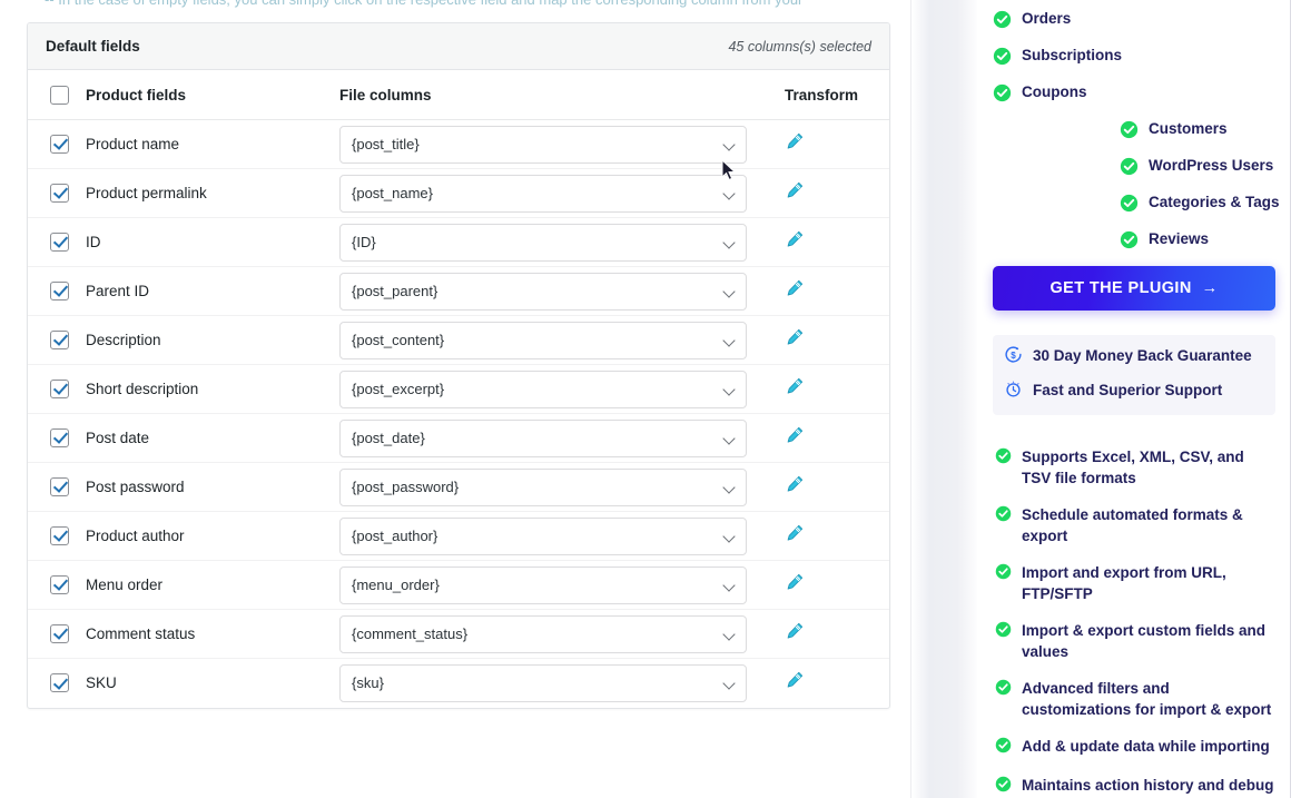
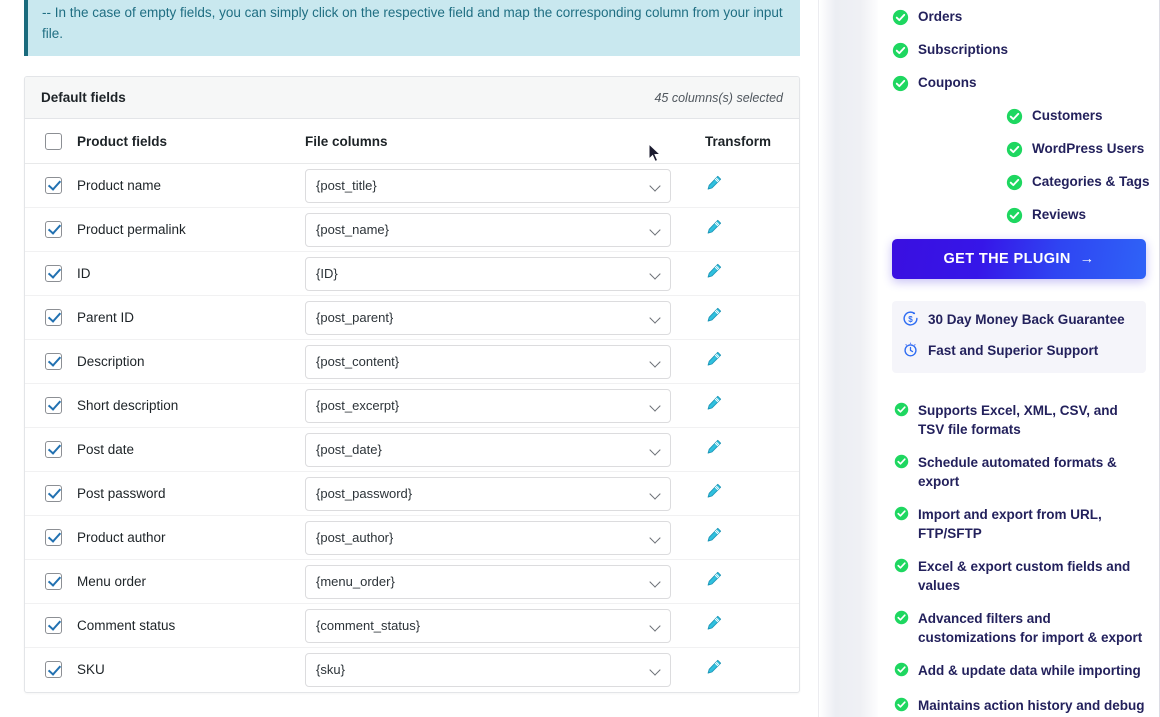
+ -- In the case of empty fields, you can simply click on the respective field and map the corresponding column from your input file.
  Default fields
  45 columns(s) selected
  	Product fields	File columns	Transform
  	Product name	{post_title}
  	Product permalink	{post_name}
  	ID	{ID}
  	Parent ID	{post_parent}
  	Description	{post_content}
  	Short description	{post_excerpt}
  	Post date	{post_date}
  	Post password	{post_password}
  	Product author	{post_author}
  	Menu order	{menu_order}
  	Comment status	{comment_status}
  	SKU	{sku}
  Orders
  Subscriptions
  Coupons
  Customers
  WordPress Users
  Categories & Tags
  Reviews
  GET THE PLUGIN →
  $
  30 Day Money Back Guarantee
  Fast and Superior Support
  Supports Excel, XML, CSV, and TSV file formats
  Schedule automated formats & export
  Import and export from URL, FTP/SFTP
- Import & export custom fields and values
+ Excel & export custom fields and values
  Advanced filters and customizations for import & export
  Add & update data while importing
  Maintains action history and debug
